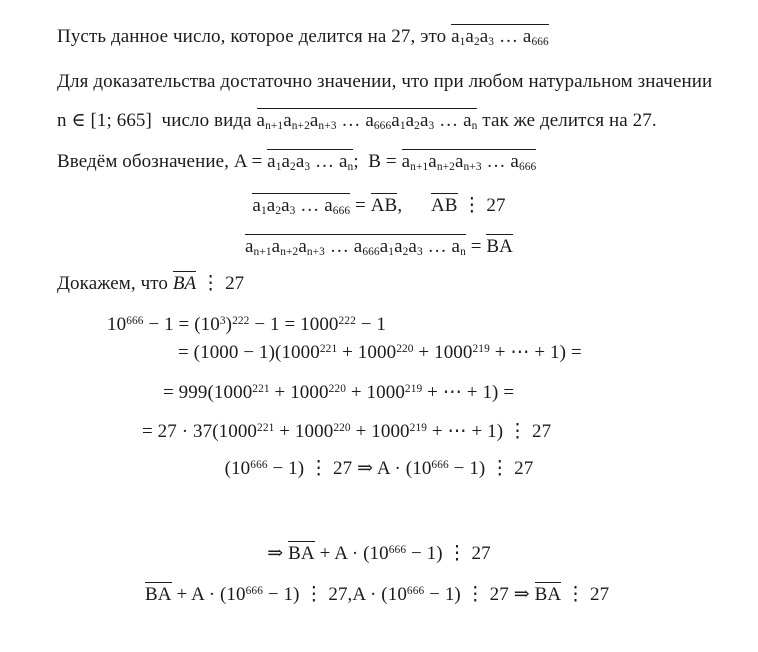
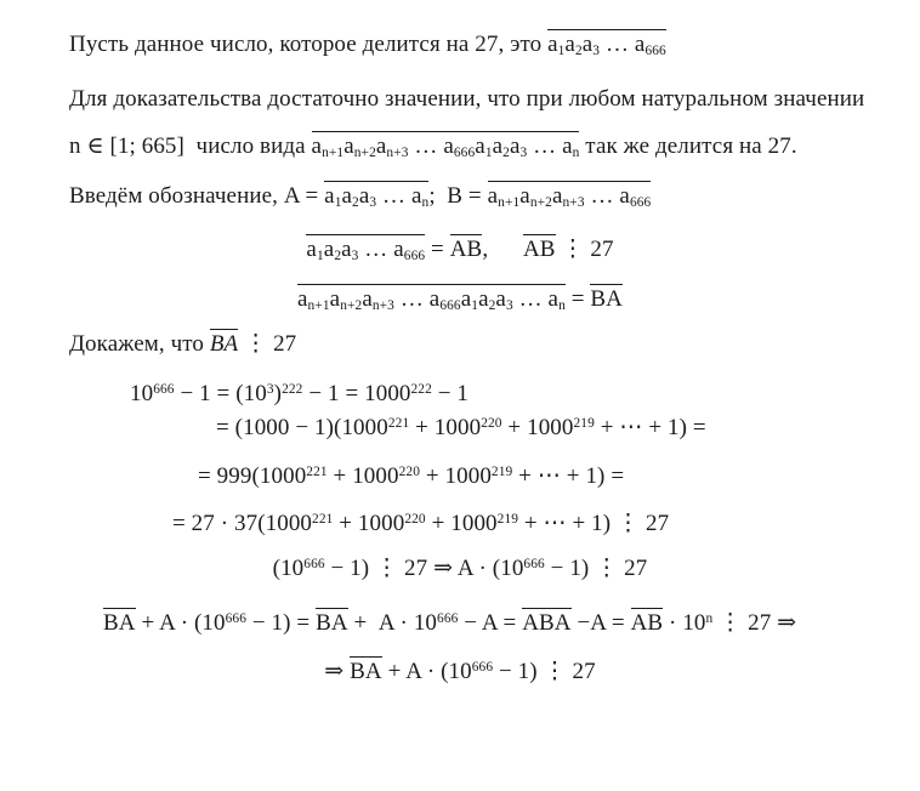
  Пусть данное число, которое делится на 27, это a1a2a3 … a666
  Для доказательства достаточно значении, что при любом натуральном значении
  n ∈ [1; 665] число вида an+1an+2an+3 … a666a1a2a3 … an так же делится на 27.
  Введём обозначение, A = a1a2a3 … an; B = an+1an+2an+3 … a666
  a1a2a3 … a666 = AB, AB ⋮ 27
  an+1an+2an+3 … a666a1a2a3 … an = BA
  Докажем, что BA ⋮ 27
  10666 − 1 = (103)222 − 1 = 1000222 − 1
  = (1000 − 1)(1000221 + 1000220 + 1000219 + ⋯ + 1) =
  = 999(1000221 + 1000220 + 1000219 + ⋯ + 1) =
  = 27 · 37(1000221 + 1000220 + 1000219 + ⋯ + 1) ⋮ 27
  (10666 − 1) ⋮ 27 ⇒ A · (10666 − 1) ⋮ 27
+ BA + A · (10666 − 1) = BA + A · 10666 − A = ABA −A = AB · 10n ⋮ 27 ⇒
  ⇒ BA + A · (10666 − 1) ⋮ 27
- BA + A · (10666 − 1) ⋮ 27,A · (10666 − 1) ⋮ 27 ⇒ BA ⋮ 27
